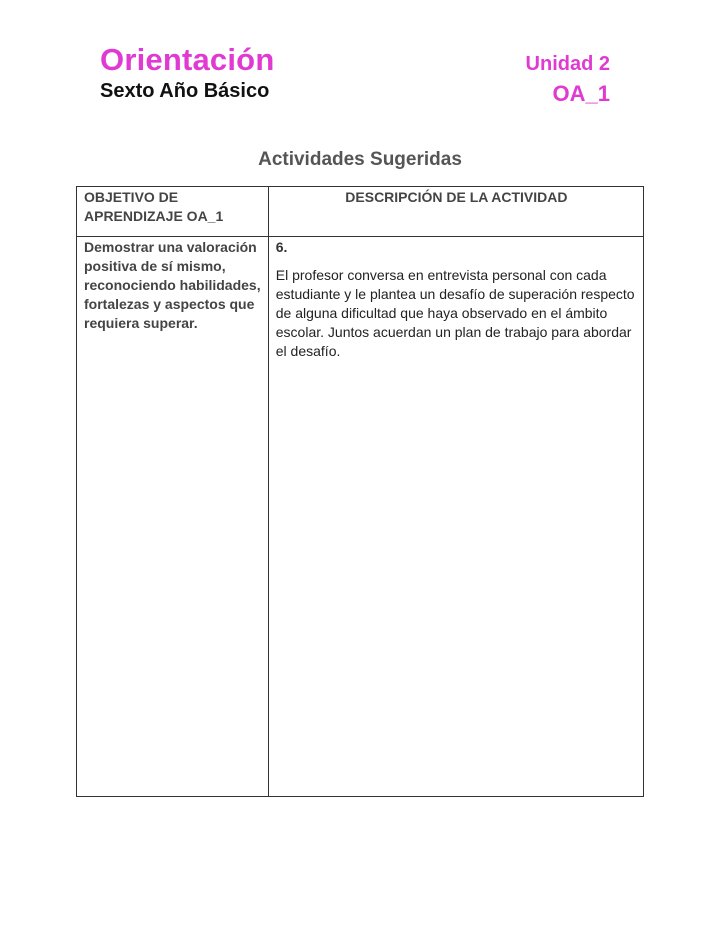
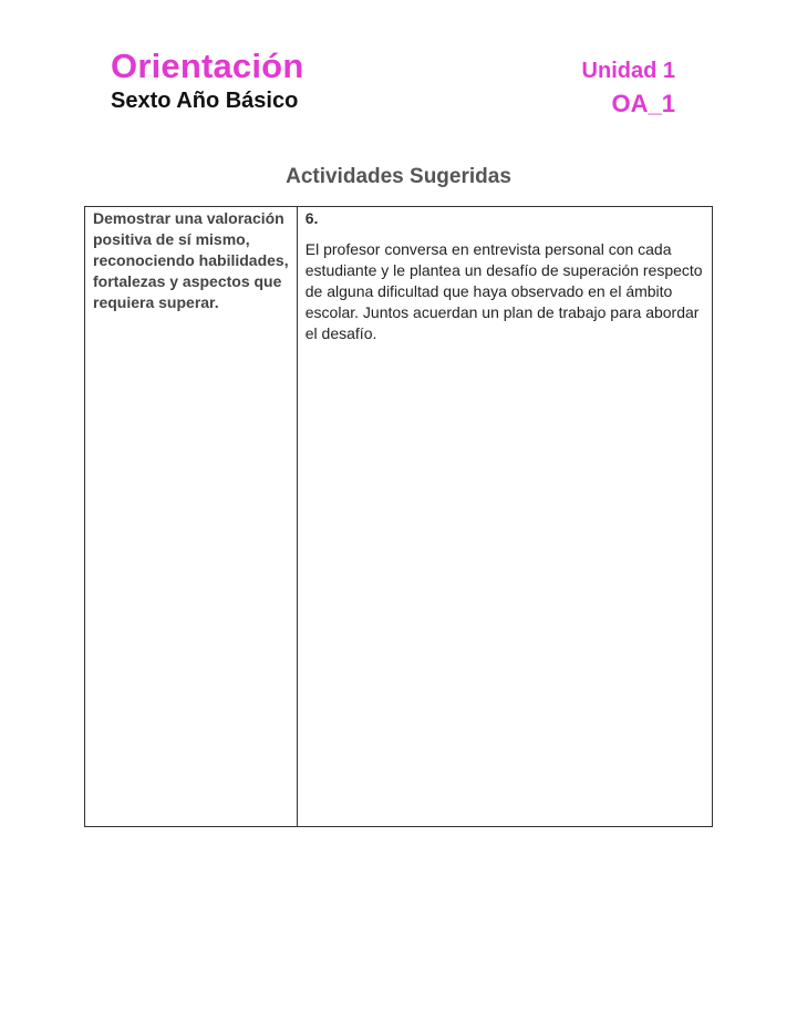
  Orientación
  Sexto Año Básico
- Unidad 2
+ Unidad 1
  OA_1
  Actividades Sugeridas
- OBJETIVO DE APRENDIZAJE OA_1	DESCRIPCIÓN DE LA ACTIVIDAD
  Demostrar una valoración positiva de sí mismo, reconociendo habilidades, fortalezas y aspectos que requiera superar.	6. El profesor conversa en entrevista personal con cada estudiante y le plantea un desafío de superación respecto de alguna dificultad que haya observado en el ámbito escolar. Juntos acuerdan un plan de trabajo para abordar el desafío.
